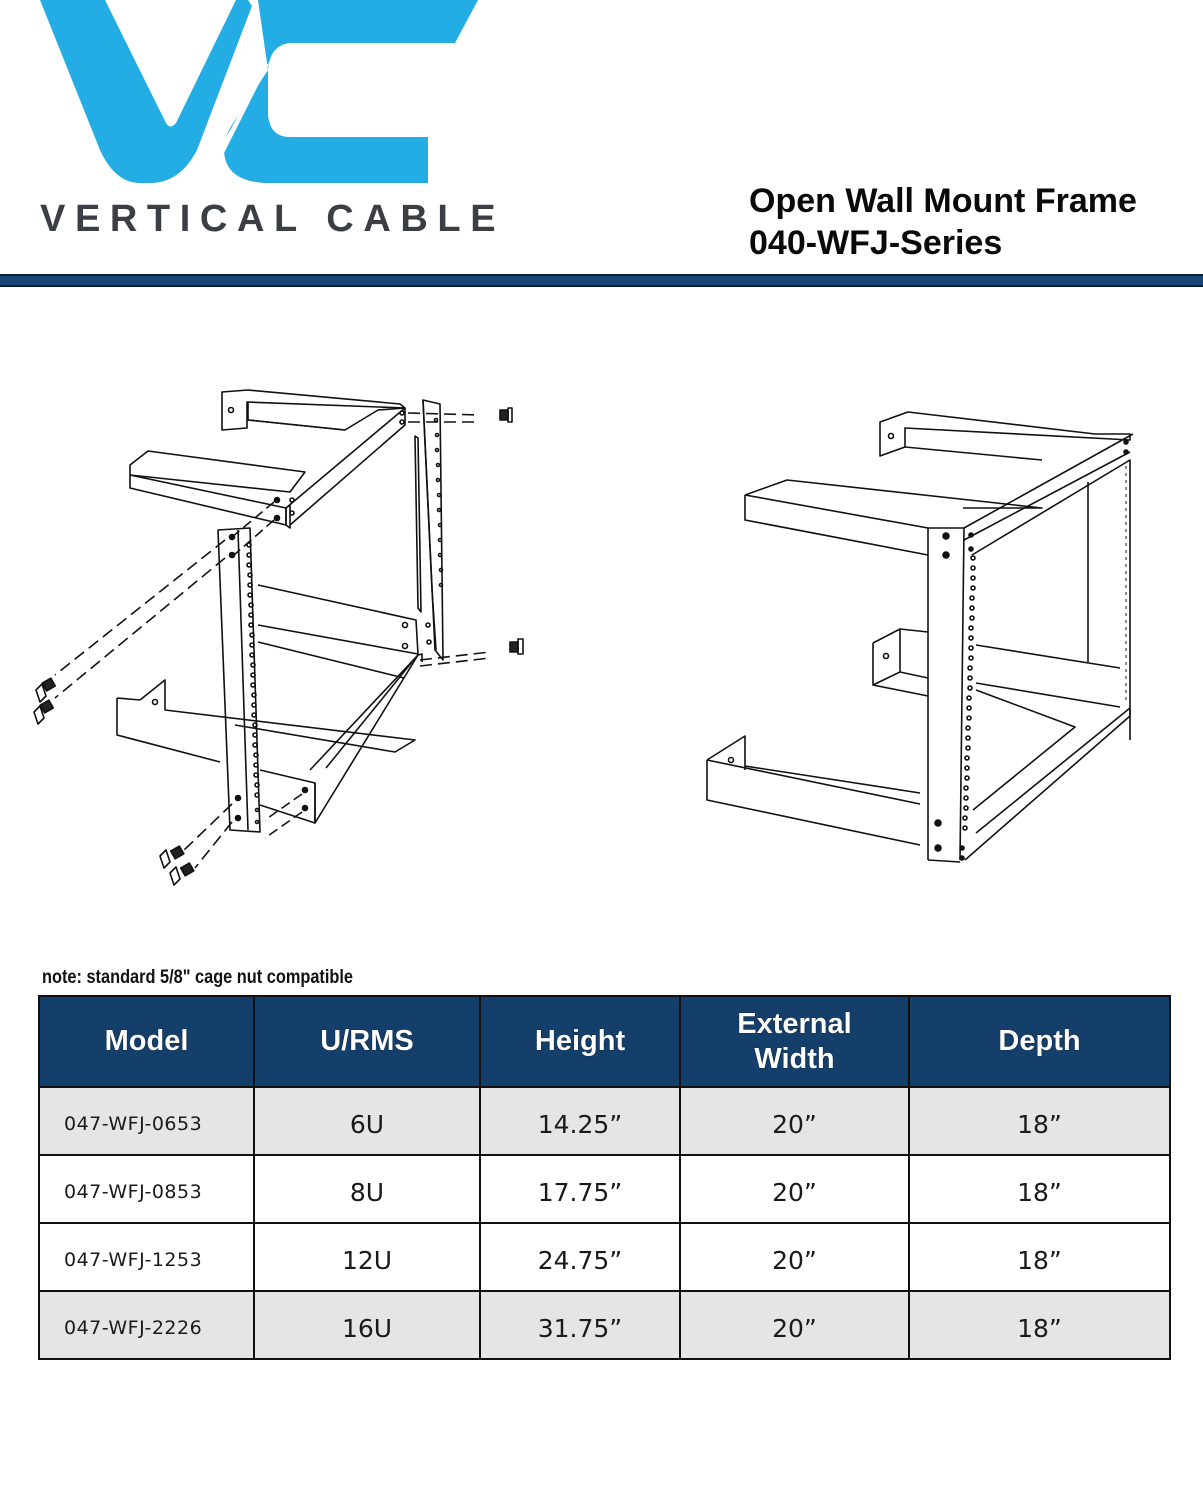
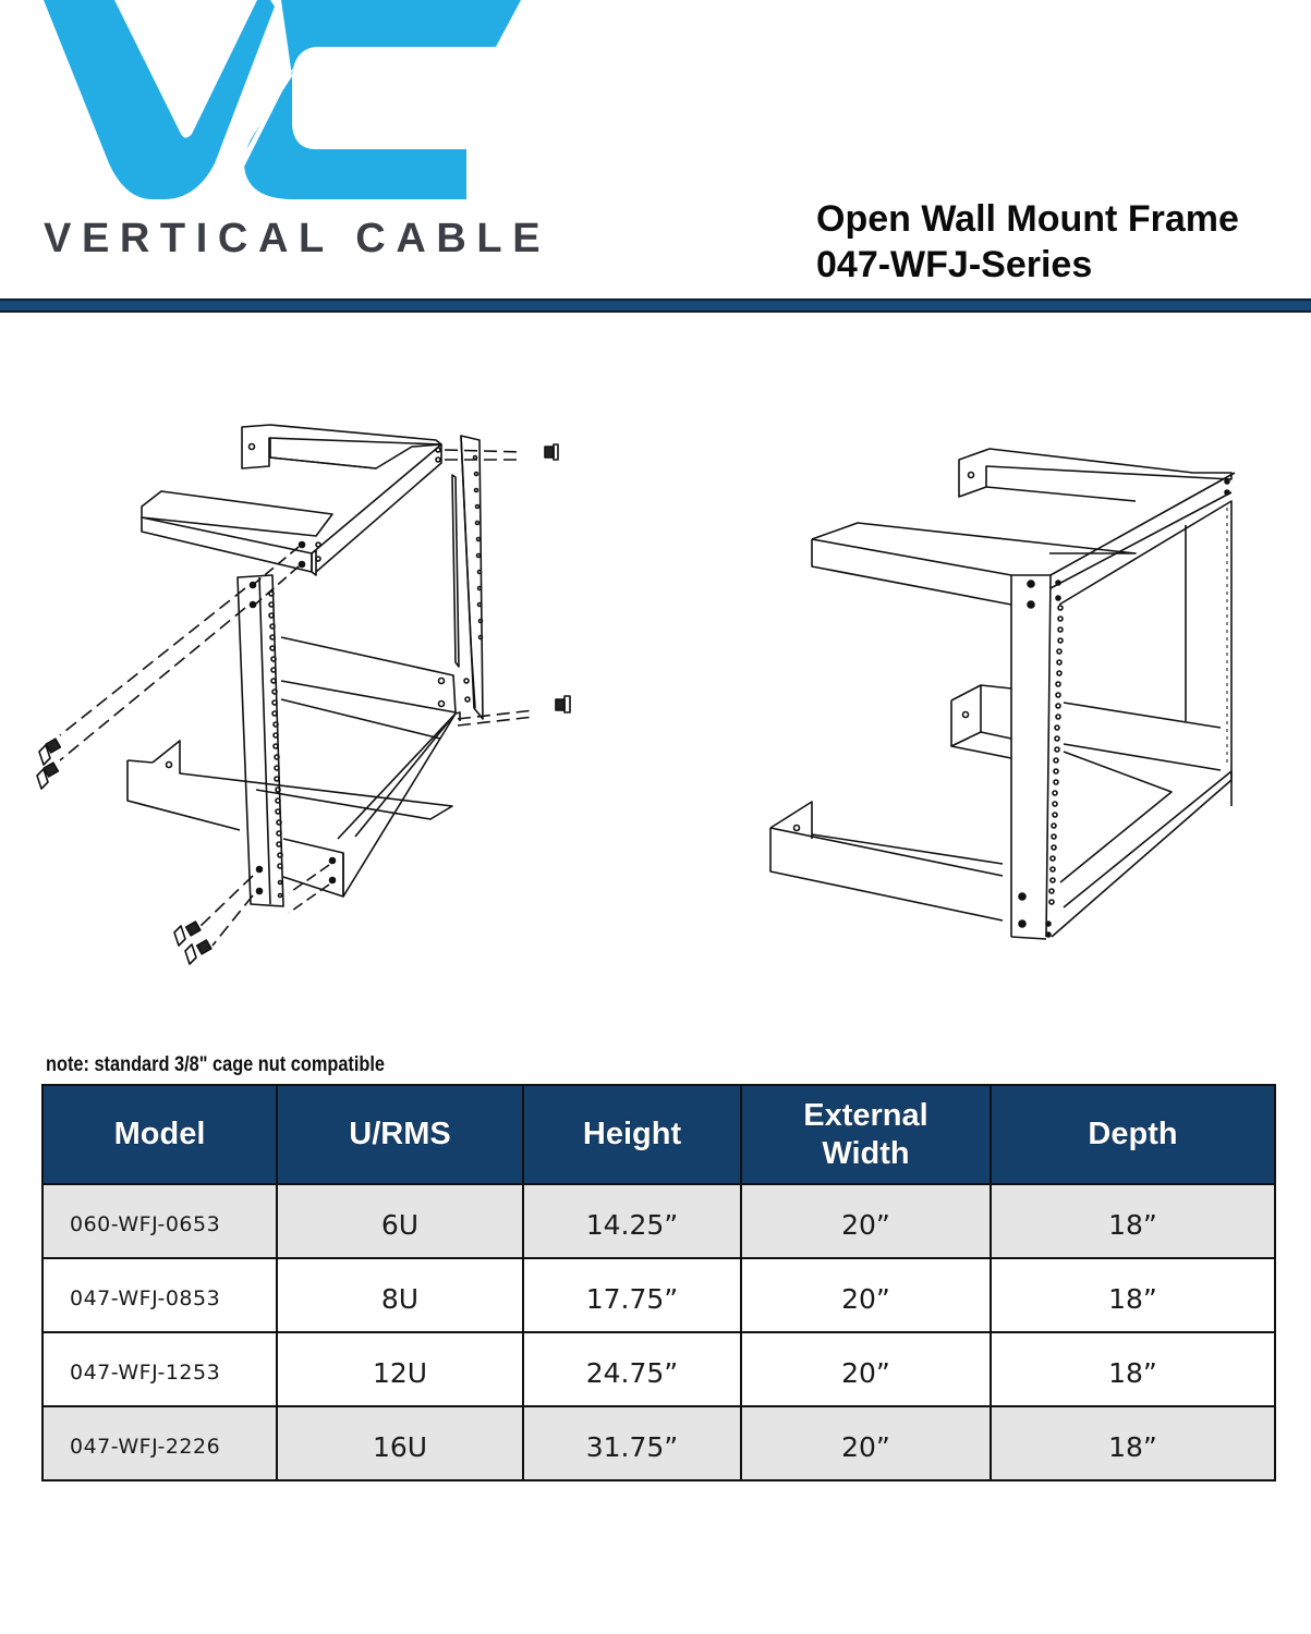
  VERTICAL CABLE
  Open Wall Mount Frame
- 040-WFJ-Series
+ 047-WFJ-Series
- note: standard 5/8" cage nut compatible
+ note: standard 3/8" cage nut compatible
  Model	U/RMS	Height	External Width	Depth
- 047-WFJ-0653	6U	14.25”	20”	18”
+ 060-WFJ-0653	6U	14.25”	20”	18”
  047-WFJ-0853	8U	17.75”	20”	18”
  047-WFJ-1253	12U	24.75”	20”	18”
  047-WFJ-2226	16U	31.75”	20”	18”
